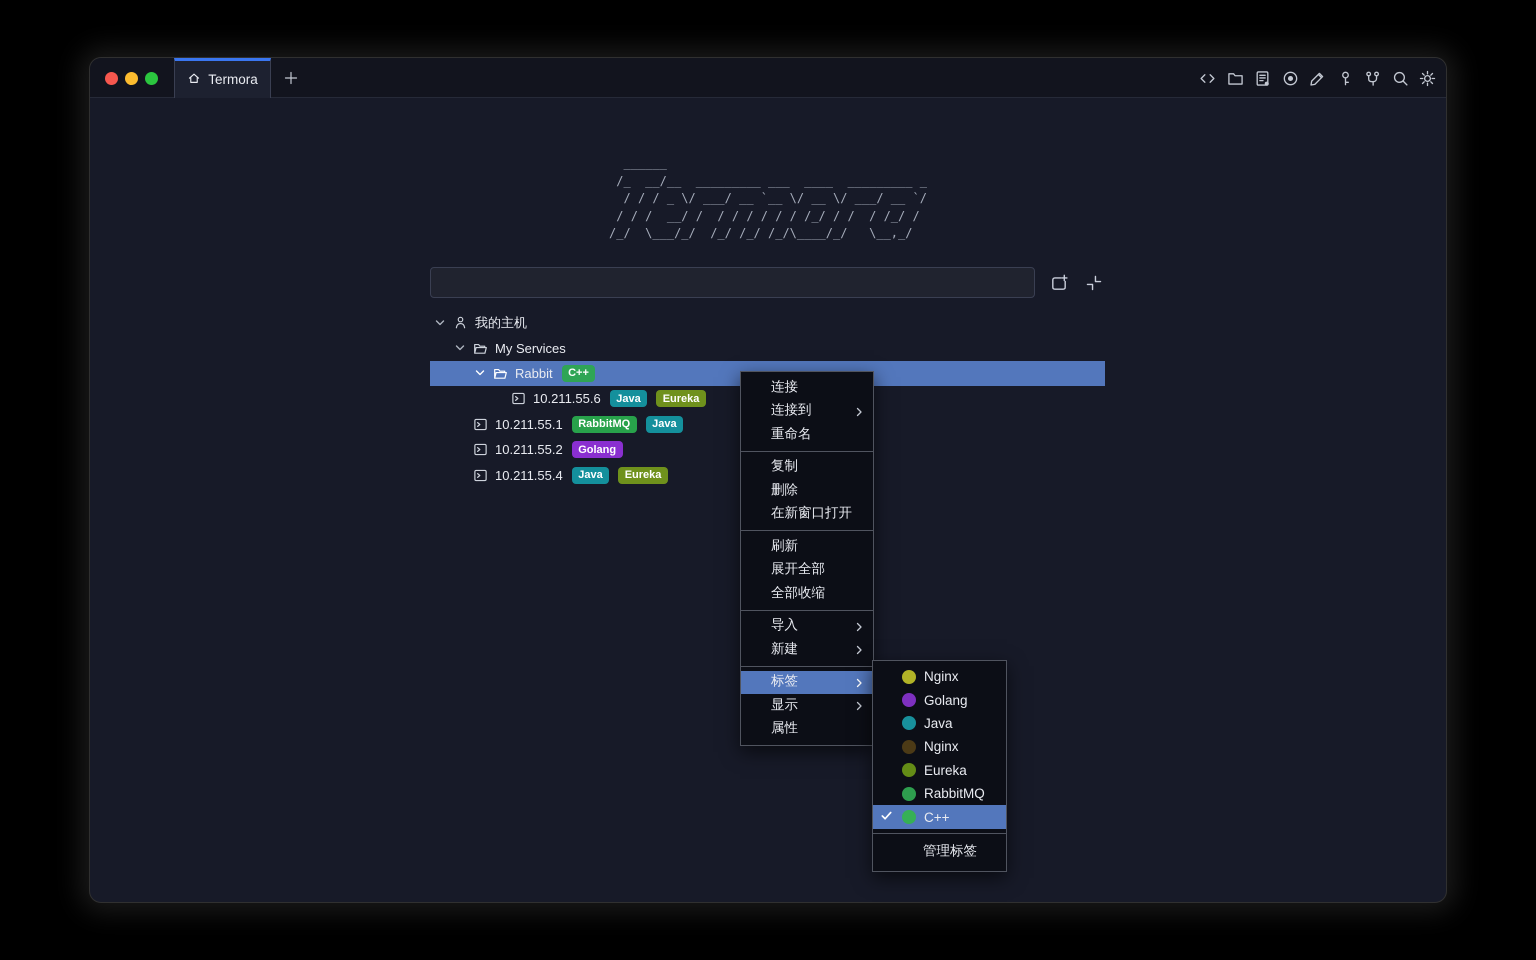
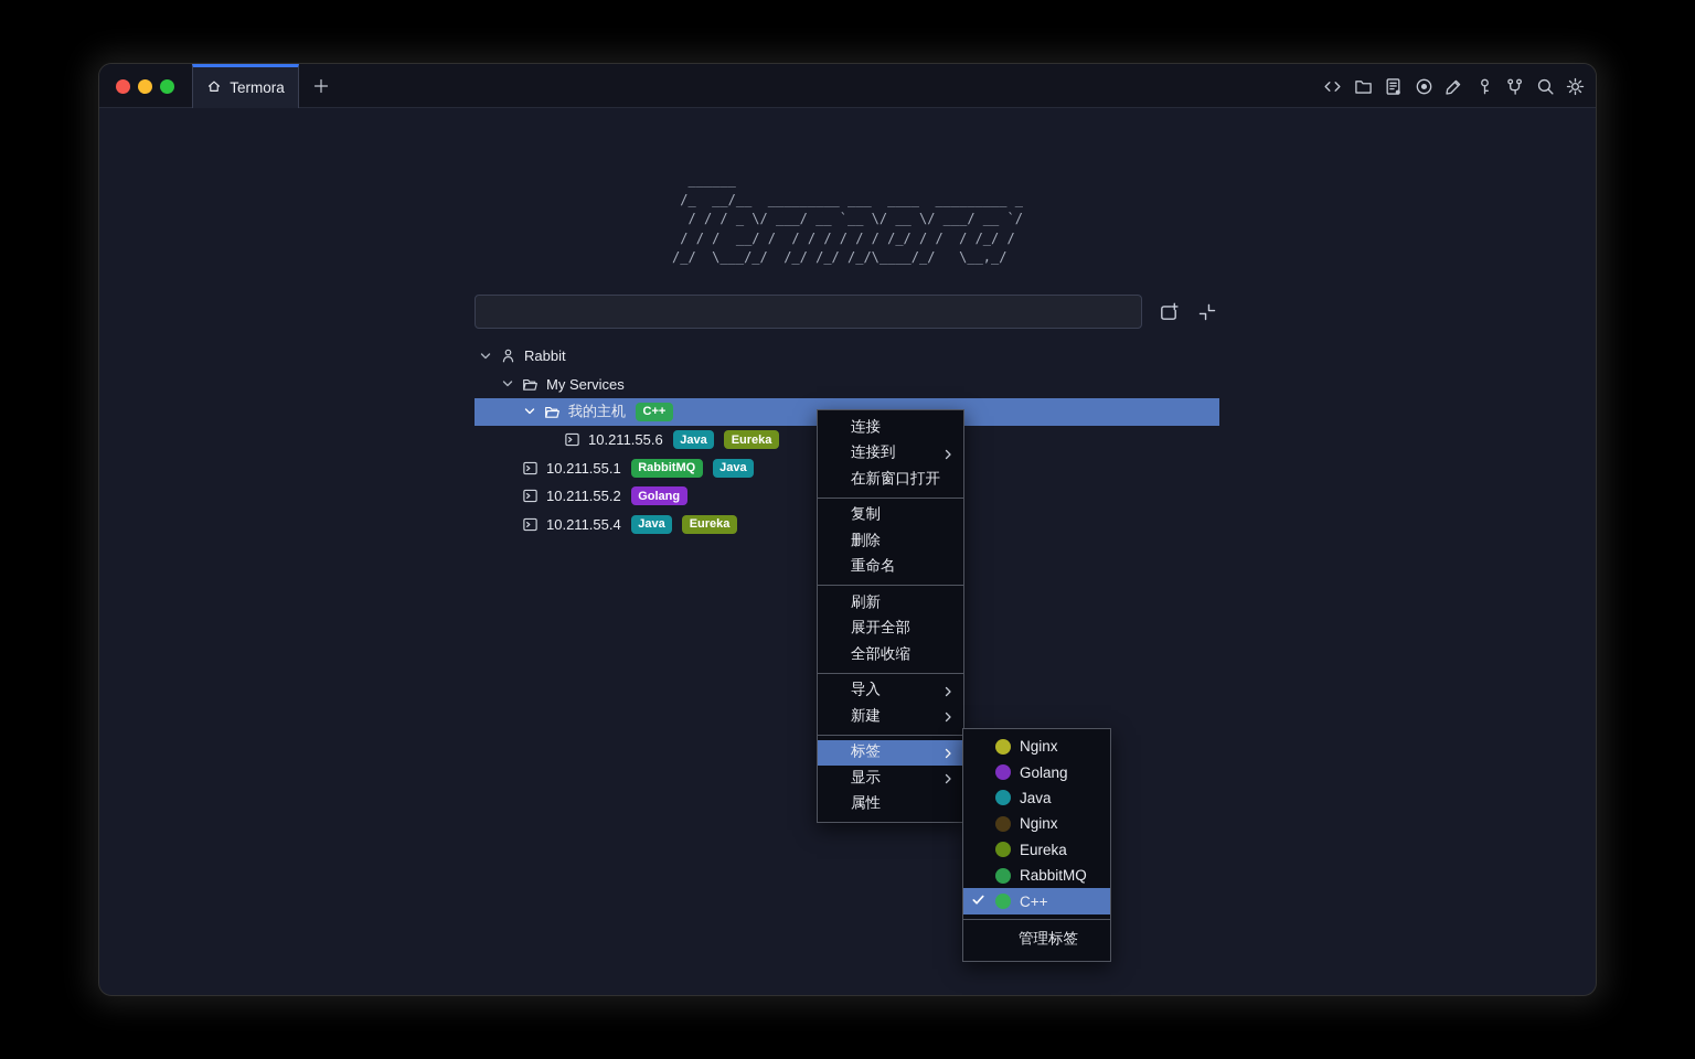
  Termora
  ______
  /_ __/__ _________ ___ ____ _________ _
  / / / _ \/ ___/ __ `__ \/ __ \/ ___/ __ `/
  / / / __/ / / / / / / / /_/ / / / /_/ /
  /_/ \___/_/ /_/ /_/ /_/\____/_/ \__,_/
- 我的主机
+ Rabbit
  My Services
- Rabbit
+ 我的主机
  C++
  10.211.55.6
  Java
  Eureka
  10.211.55.1
  RabbitMQ
  Java
  10.211.55.2
  Golang
  10.211.55.4
  Java
  Eureka
  连接
  连接到
- 重命名
+ 在新窗口打开
  复制
  删除
- 在新窗口打开
+ 重命名
  刷新
  展开全部
  全部收缩
  导入
  新建
  标签
  显示
  属性
  Nginx
  Golang
  Java
  Nginx
  Eureka
  RabbitMQ
  C++
  管理标签
